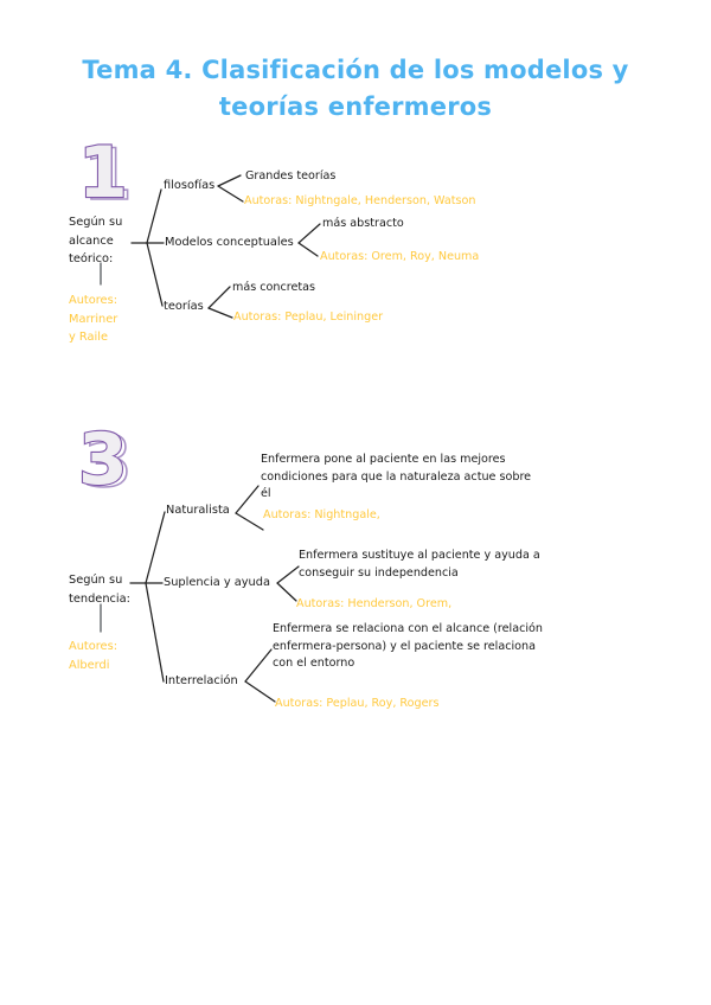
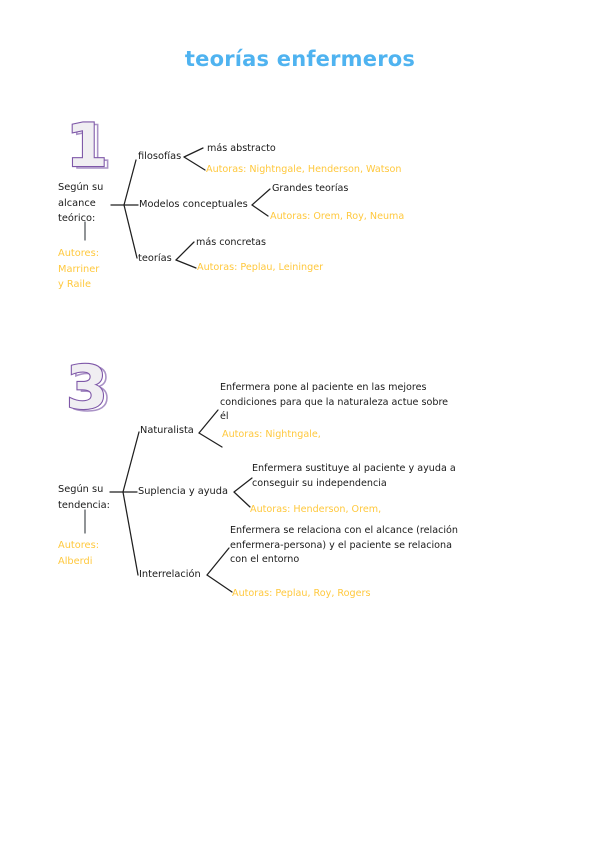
- Tema 4. Clasificación de los modelos y
  teorías enfermeros
  1
  Según su
  alcance
  teórico:
  Autores:
  Marriner
  y Raile
  filosofías
  Modelos conceptuales
  teorías
- Grandes teorías
+ más abstracto
  Autoras: Nightngale, Henderson, Watson
- más abstracto
+ Grandes teorías
  Autoras: Orem, Roy, Neuma
  más concretas
  Autoras: Peplau, Leininger
  3
  Según su
  tendencia:
  Autores:
  Alberdi
  Naturalista
  Suplencia y ayuda
  Interrelación
  Enfermera pone al paciente en las mejores condiciones para que la naturaleza actue sobre él
  Autoras: Nightngale,
  Enfermera sustituye al paciente y ayuda a conseguir su independencia
  Autoras: Henderson, Orem,
  Enfermera se relaciona con el alcance (relación enfermera-persona) y el paciente se relaciona con el entorno
  Autoras: Peplau, Roy, Rogers
